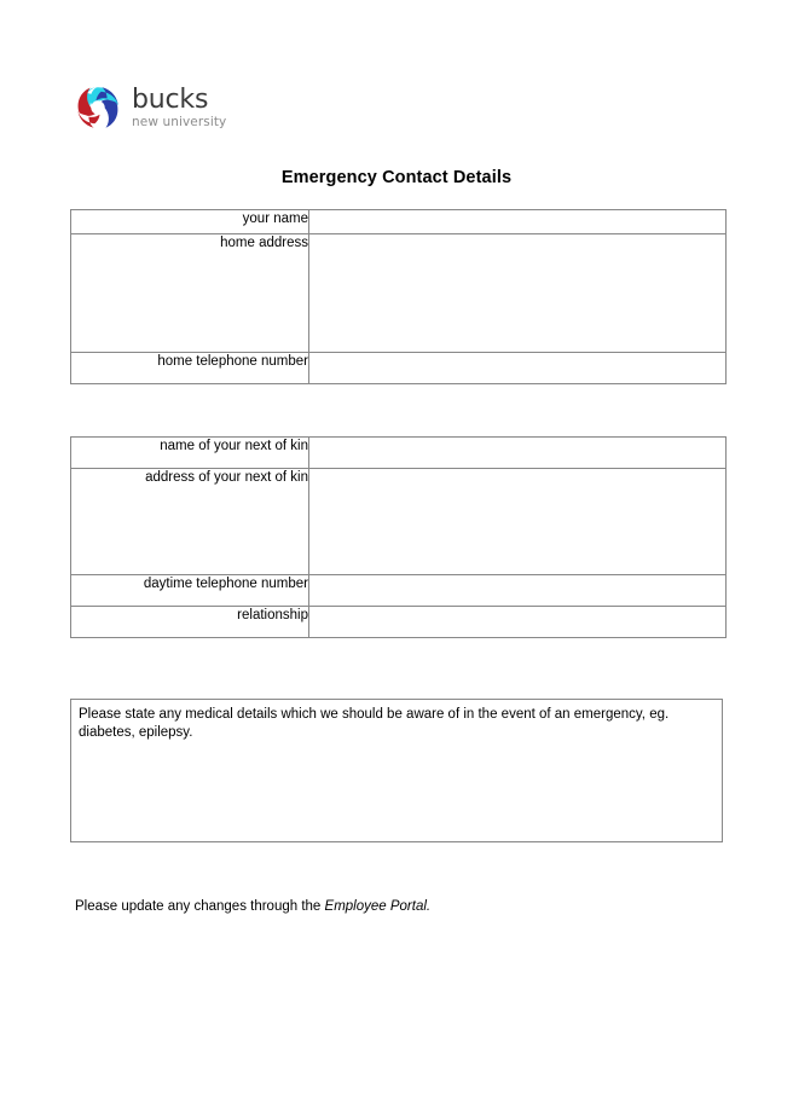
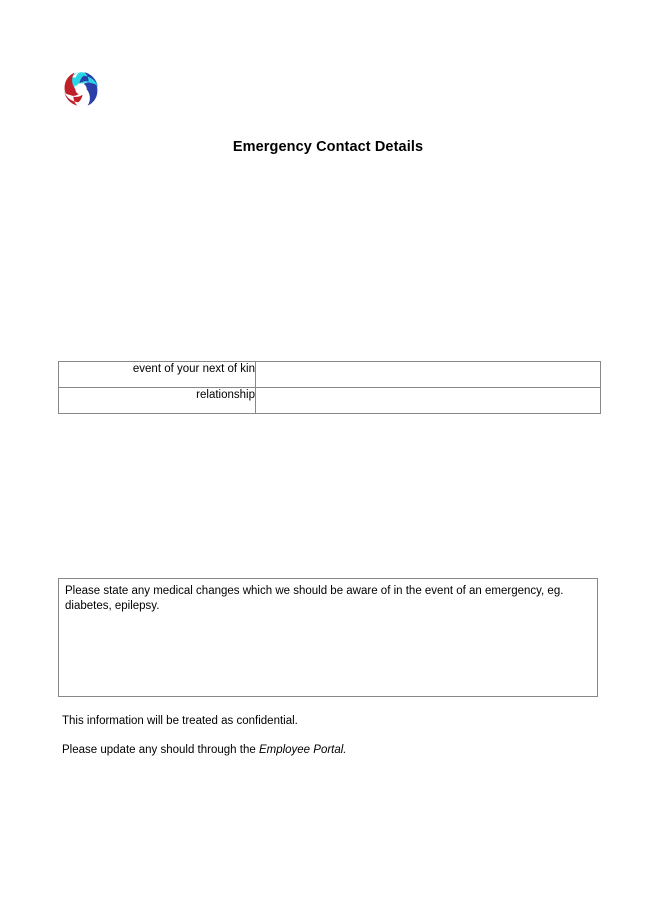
- bucks
- new university
  Emergency Contact Details
- your name
- home address
- home telephone number
- name of your next of kin
+ event of your next of kin
- address of your next of kin
- daytime telephone number
  relationship
- Please state any medical details which we should be aware of in the event of an emergency, eg. diabetes, epilepsy.
+ Please state any medical changes which we should be aware of in the event of an emergency, eg. diabetes, epilepsy.
+ This information will be treated as confidential.
- Please update any changes through the Employee Portal.
+ Please update any should through the Employee Portal.
